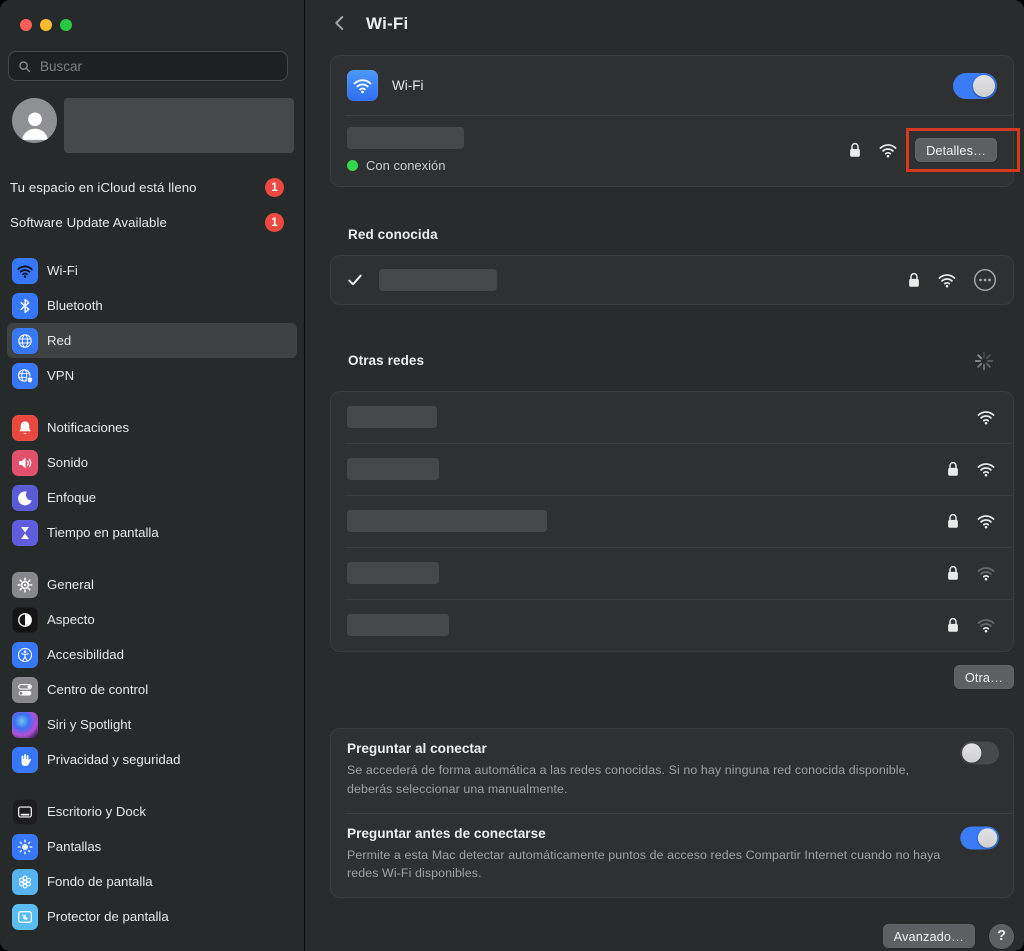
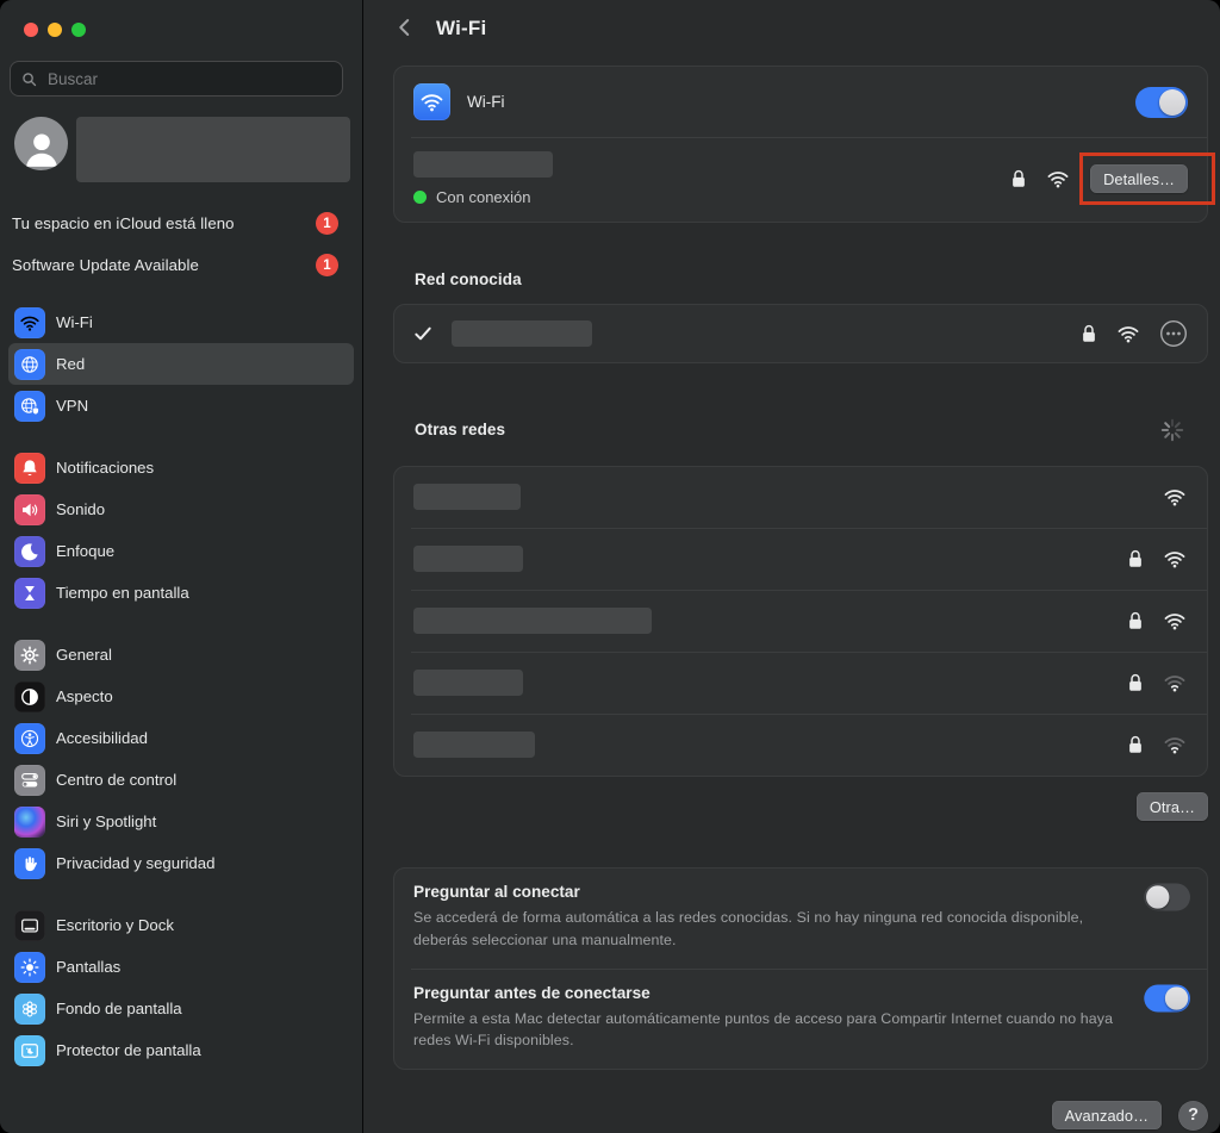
  Buscar
  Tu espacio en iCloud está lleno
  1
  Software Update Available
  1
  Wi-Fi
- Bluetooth
  Red
  VPN
  Notificaciones
  Sonido
  Enfoque
  Tiempo en pantalla
  General
  Aspecto
  Accesibilidad
  Centro de control
  Siri y Spotlight
  Privacidad y seguridad
  Escritorio y Dock
  Pantallas
  Fondo de pantalla
  Protector de pantalla
  Wi-Fi
  Wi-Fi
  Con conexión
  Detalles…
  Red conocida
  Otras redes
  Otra…
  Preguntar al conectar
  Se accederá de forma automática a las redes conocidas. Si no hay ninguna red conocida disponible, deberás seleccionar una manualmente.
  Preguntar antes de conectarse
- Permite a esta Mac detectar automáticamente puntos de acceso redes Compartir Internet cuando no haya redes Wi-Fi disponibles.
+ Permite a esta Mac detectar automáticamente puntos de acceso para Compartir Internet cuando no haya redes Wi-Fi disponibles.
  Avanzado…
  ?
